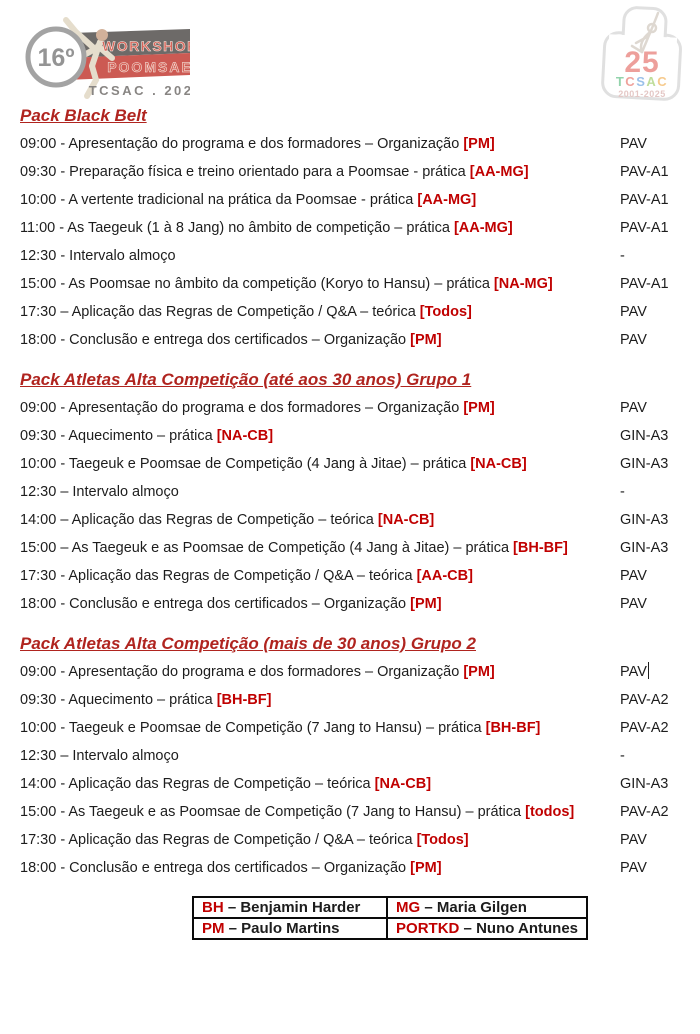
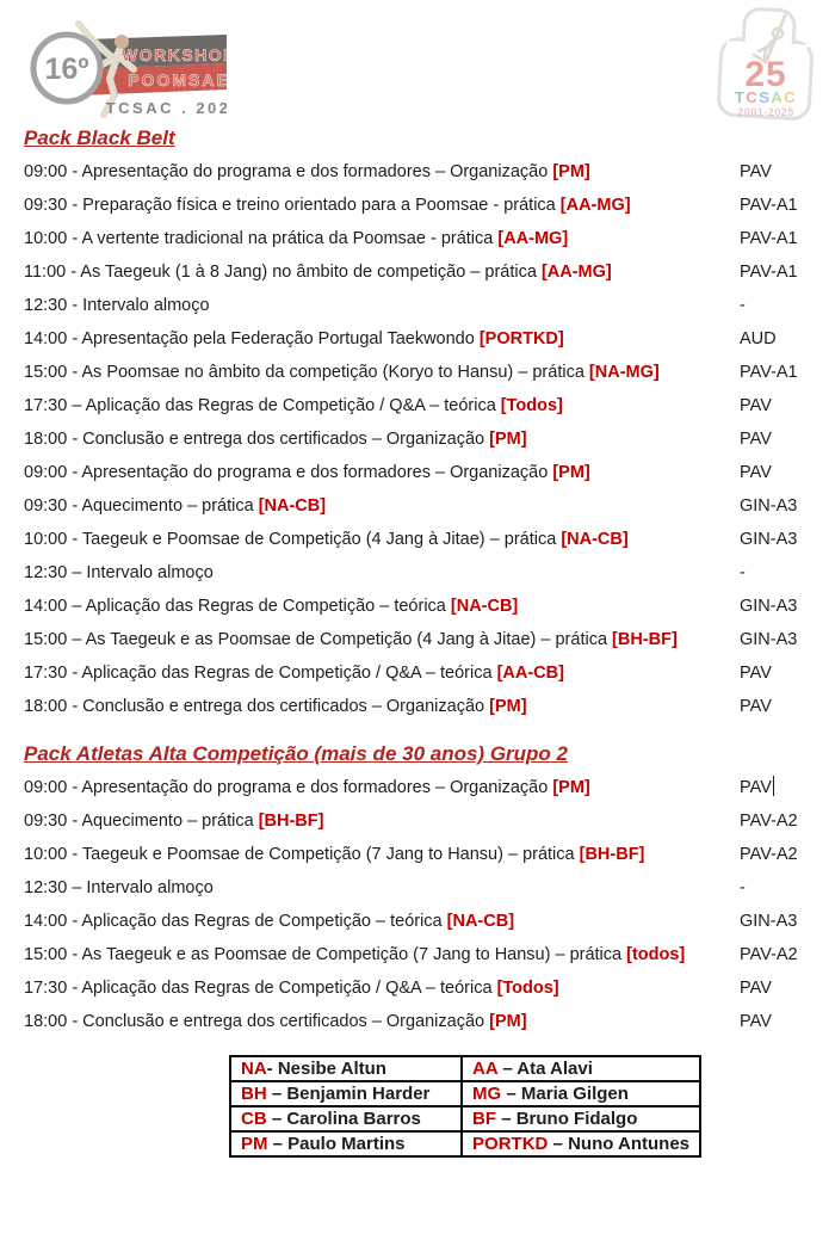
  16º
  WORKSHO
  POOMSAE
  TCSAC . 202
  25
  TCSAC
  2001-2025
  Pack Black Belt
  09:00 - Apresentação do programa e dos formadores – Organização [PM]
  PAV
  09:30 - Preparação física e treino orientado para a Poomsae - prática [AA-MG]
  PAV-A1
  10:00 - A vertente tradicional na prática da Poomsae - prática [AA-MG]
  PAV-A1
  11:00 - As Taegeuk (1 à 8 Jang) no âmbito de competição – prática [AA-MG]
  PAV-A1
  12:30 - Intervalo almoço
  -
+ 14:00 - Apresentação pela Federação Portugal Taekwondo [PORTKD]
+ AUD
  15:00 - As Poomsae no âmbito da competição (Koryo to Hansu) – prática [NA-MG]
  PAV-A1
  17:30 – Aplicação das Regras de Competição / Q&A – teórica [Todos]
  PAV
  18:00 - Conclusão e entrega dos certificados – Organização [PM]
  PAV
- Pack Atletas Alta Competição (até aos 30 anos) Grupo 1
  09:00 - Apresentação do programa e dos formadores – Organização [PM]
  PAV
  09:30 - Aquecimento – prática [NA-CB]
  GIN-A3
  10:00 - Taegeuk e Poomsae de Competição (4 Jang à Jitae) – prática [NA-CB]
  GIN-A3
  12:30 – Intervalo almoço
  -
  14:00 – Aplicação das Regras de Competição – teórica [NA-CB]
  GIN-A3
  15:00 – As Taegeuk e as Poomsae de Competição (4 Jang à Jitae) – prática [BH-BF]
  GIN-A3
  17:30 - Aplicação das Regras de Competição / Q&A – teórica [AA-CB]
  PAV
  18:00 - Conclusão e entrega dos certificados – Organização [PM]
  PAV
  Pack Atletas Alta Competição (mais de 30 anos) Grupo 2
  09:00 - Apresentação do programa e dos formadores – Organização [PM]
  PAV
  09:30 - Aquecimento – prática [BH-BF]
  PAV-A2
  10:00 - Taegeuk e Poomsae de Competição (7 Jang to Hansu) – prática [BH-BF]
  PAV-A2
  12:30 – Intervalo almoço
  -
  14:00 - Aplicação das Regras de Competição – teórica [NA-CB]
  GIN-A3
  15:00 - As Taegeuk e as Poomsae de Competição (7 Jang to Hansu) – prática [todos]
  PAV-A2
  17:30 - Aplicação das Regras de Competição / Q&A – teórica [Todos]
  PAV
  18:00 - Conclusão e entrega dos certificados – Organização [PM]
  PAV
+ NA- Nesibe Altun	AA – Ata Alavi
  BH – Benjamin Harder	MG – Maria Gilgen
+ CB – Carolina Barros	BF – Bruno Fidalgo
  PM – Paulo Martins	PORTKD – Nuno Antunes
